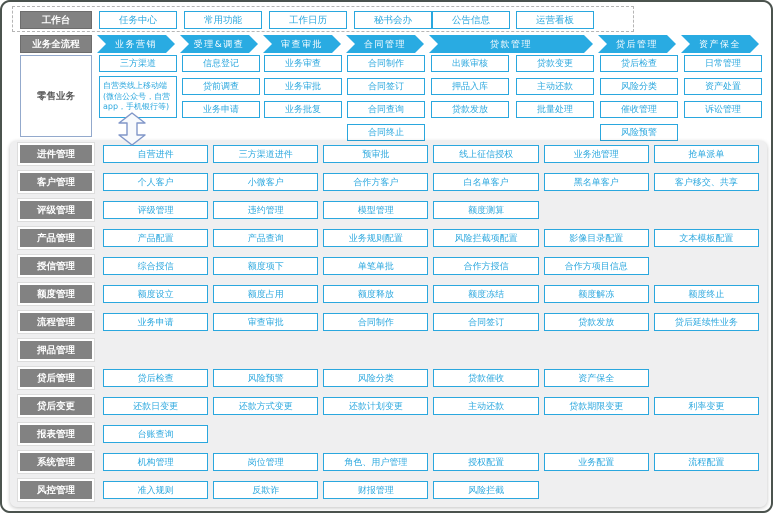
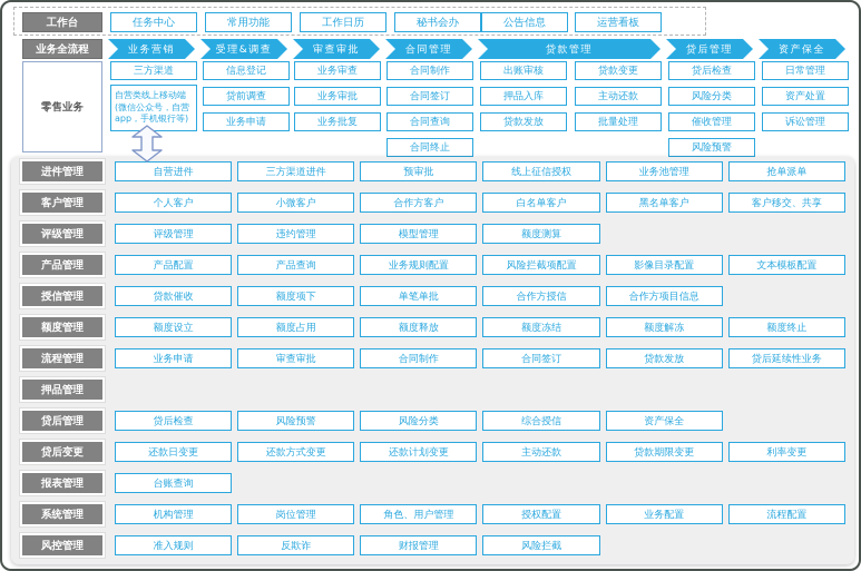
  工作台
  任务中心
  常用功能
  工作日历
  秘书会办
  公告信息
  运营看板
  业务全流程
  业务营销
  受理&调查
  审查审批
  合同管理
  贷款管理
  贷后管理
  资产保全
  零售业务
  三方渠道
  自营类线上移动端(微信公众号，自营app，手机银行等)
  信息登记
  贷前调查
  业务申请
  业务审查
  业务审批
  业务批复
  合同制作
  合同签订
  合同查询
  合同终止
  出账审核
  押品入库
  贷款发放
  贷款变更
  主动还款
  批量处理
  贷后检查
  风险分类
  催收管理
  风险预警
  日常管理
  资产处置
  诉讼管理
  进件管理
  自营进件
  三方渠道进件
  预审批
  线上征信授权
  业务池管理
  抢单派单
  客户管理
  个人客户
  小微客户
  合作方客户
  白名单客户
  黑名单客户
  客户移交、共享
  评级管理
  评级管理
  违约管理
  模型管理
  额度测算
  产品管理
  产品配置
  产品查询
  业务规则配置
  风险拦截项配置
  影像目录配置
  文本模板配置
  授信管理
- 综合授信
+ 贷款催收
  额度项下
  单笔单批
  合作方授信
  合作方项目信息
  额度管理
  额度设立
  额度占用
  额度释放
  额度冻结
  额度解冻
  额度终止
  流程管理
  业务申请
  审查审批
  合同制作
  合同签订
  贷款发放
  贷后延续性业务
  押品管理
  贷后管理
  贷后检查
  风险预警
  风险分类
- 贷款催收
+ 综合授信
  资产保全
  贷后变更
  还款日变更
  还款方式变更
  还款计划变更
  主动还款
  贷款期限变更
  利率变更
  报表管理
  台账查询
  系统管理
  机构管理
  岗位管理
  角色、用户管理
  授权配置
  业务配置
  流程配置
  风控管理
  准入规则
  反欺诈
  财报管理
  风险拦截
